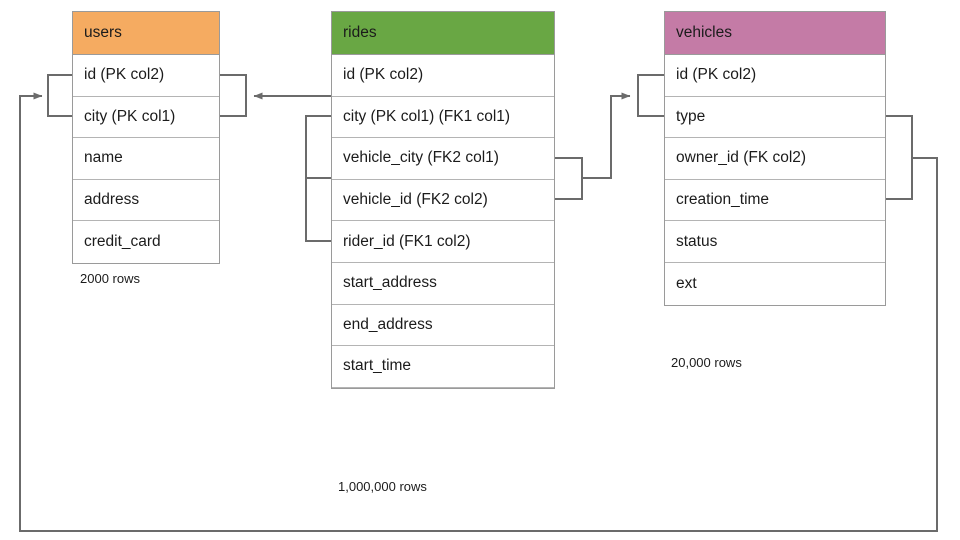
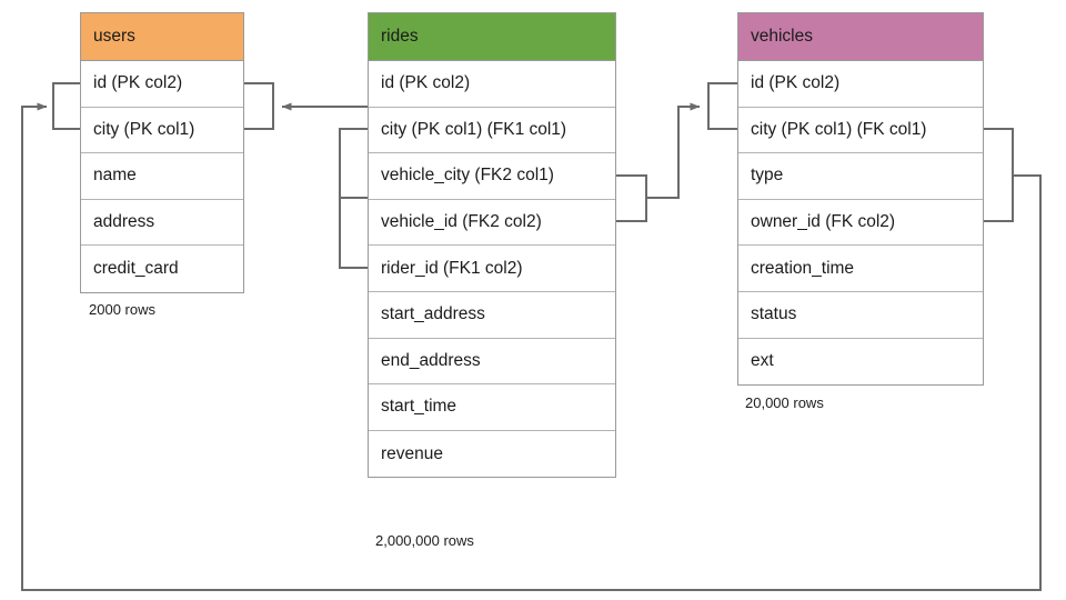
  users
  id (PK col2)
  city (PK col1)
  name
  address
  credit_card
  2000 rows
  rides
  id (PK col2)
  city (PK col1) (FK1 col1)
  vehicle_city (FK2 col1)
  vehicle_id (FK2 col2)
  rider_id (FK1 col2)
  start_address
  end_address
  start_time
+ revenue
- 1,000,000 rows
+ 2,000,000 rows
  vehicles
  id (PK col2)
+ city (PK col1) (FK col1)
  type
  owner_id (FK col2)
  creation_time
  status
  ext
  20,000 rows
